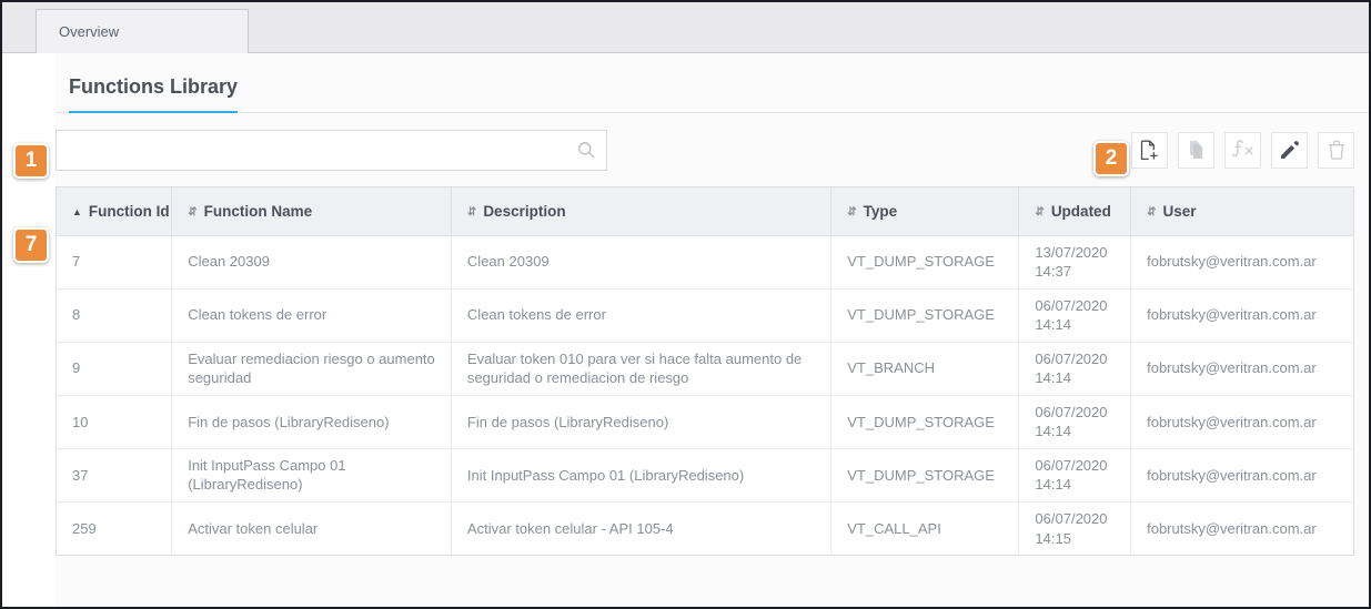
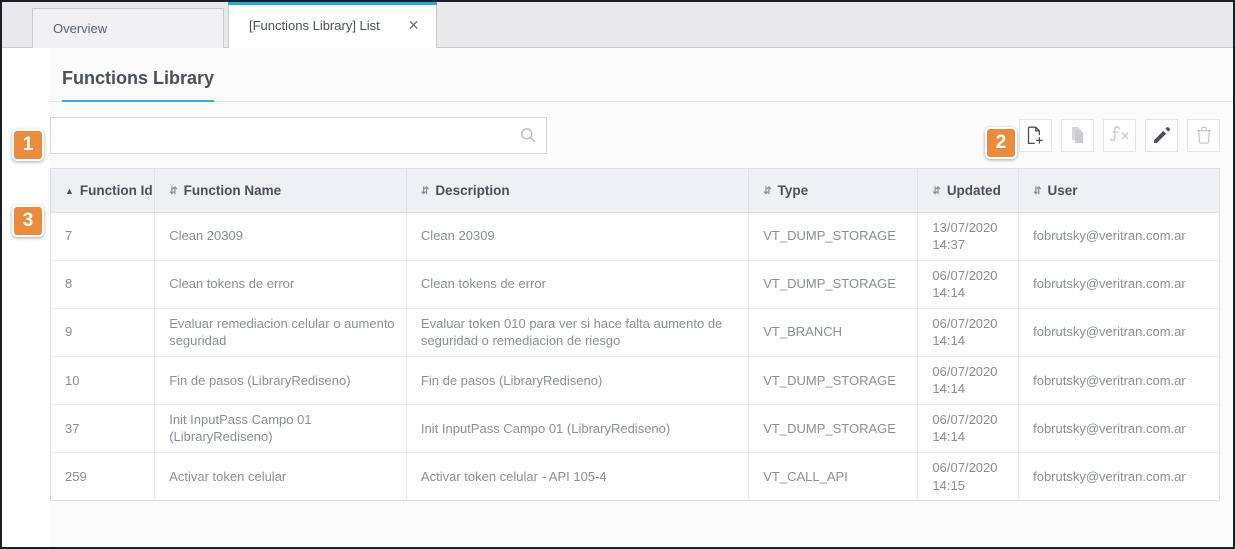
  Overview
+ [Functions Library] List
+ ✕
  Functions Library
  ▲ Function Id	⇵ Function Name	⇵ Description	⇵ Type	⇵ Updated	⇵ User
  7	Clean 20309	Clean 20309	VT_DUMP_STORAGE	13/07/2020 14:37	fobrutsky@veritran.com.ar
  8	Clean tokens de error	Clean tokens de error	VT_DUMP_STORAGE	06/07/2020 14:14	fobrutsky@veritran.com.ar
- 9	Evaluar remediacion riesgo o aumento seguridad	Evaluar token 010 para ver si hace falta aumento de seguridad o remediacion de riesgo	VT_BRANCH	06/07/2020 14:14	fobrutsky@veritran.com.ar
+ 9	Evaluar remediacion celular o aumento seguridad	Evaluar token 010 para ver si hace falta aumento de seguridad o remediacion de riesgo	VT_BRANCH	06/07/2020 14:14	fobrutsky@veritran.com.ar
  10	Fin de pasos (LibraryRediseno)	Fin de pasos (LibraryRediseno)	VT_DUMP_STORAGE	06/07/2020 14:14	fobrutsky@veritran.com.ar
  37	Init InputPass Campo 01 (LibraryRediseno)	Init InputPass Campo 01 (LibraryRediseno)	VT_DUMP_STORAGE	06/07/2020 14:14	fobrutsky@veritran.com.ar
  259	Activar token celular	Activar token celular - API 105-4	VT_CALL_API	06/07/2020 14:15	fobrutsky@veritran.com.ar
  1
  2
- 7
+ 3
